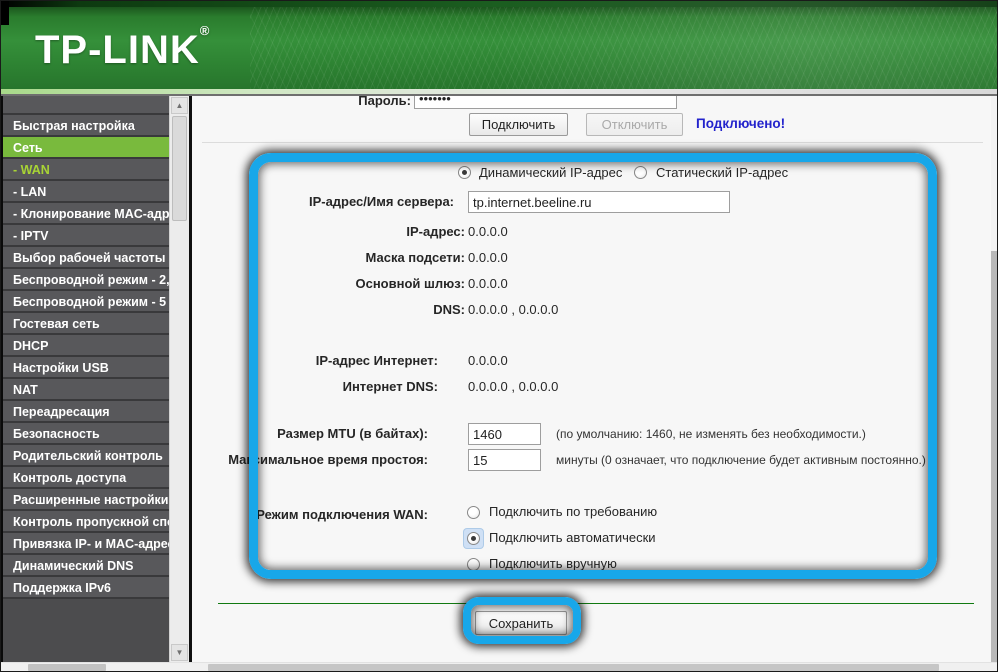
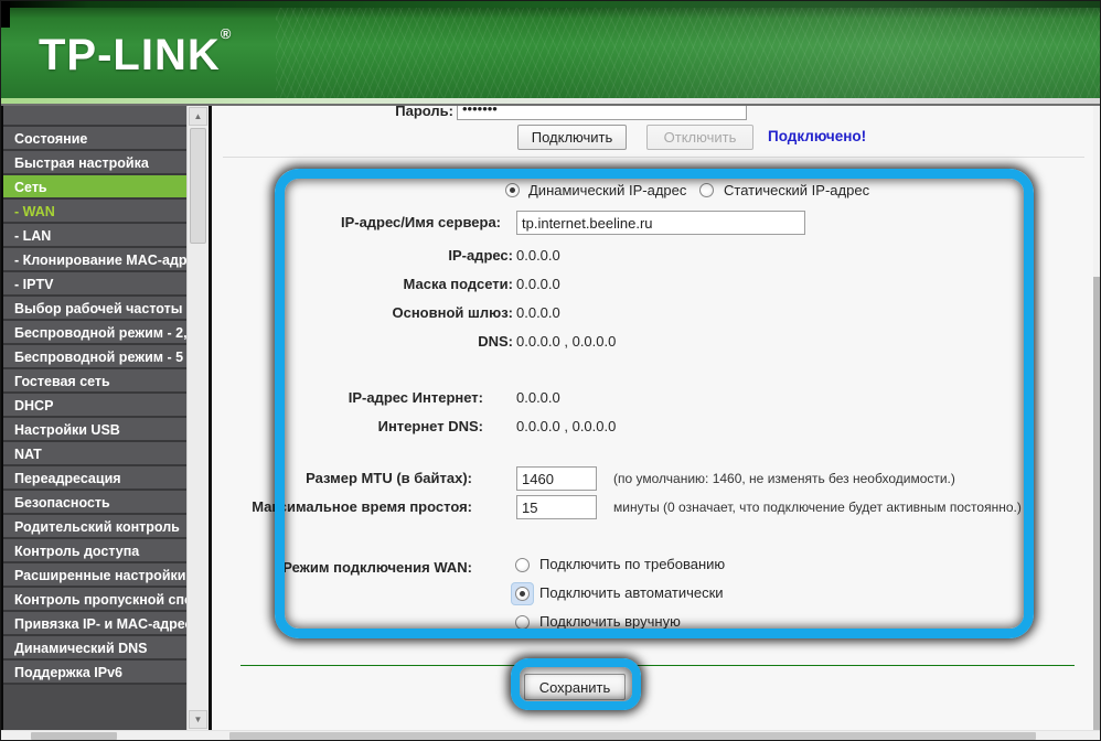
  TP-LINK®
+ Состояние
  Быстрая настройка
  Сеть
  - WAN
  - LAN
  - Клонирование MAC-адр
  - IPTV
  Выбор рабочей частоты
  Беспроводной режим - 2,
  Беспроводной режим - 5
  Гостевая сеть
  DHCP
  Настройки USB
  NAT
  Переадресация
  Безопасность
  Родительский контроль
  Контроль доступа
  Расширенные настройки
  Контроль пропускной сп
  Привязка IP- и MAC-адре
  Динамический DNS
  Поддержка IPv6
  ▲
  ▼
  Пароль:
  •••••••
  Подключить
  Отключить
  Подключено!
  Динамический IP-адрес
  Статический IP-адрес
  IP-адрес/Имя сервера:
  tp.internet.beeline.ru
  IP-адрес:
  0.0.0.0
  Маска подсети:
  0.0.0.0
  Основной шлюз:
  0.0.0.0
  DNS:
  0.0.0.0 , 0.0.0.0
  IP-адрес Интернет:
  0.0.0.0
  Интернет DNS:
  0.0.0.0 , 0.0.0.0
  Размер MTU (в байтах):
  1460
  (по умолчанию: 1460, не изменять без необходимости.)
  Максимальное время простоя:
  15
  минуты (0 означает, что подключение будет активным постоянно.)
  Режим подключения WAN:
  Подключить по требованию
  Подключить автоматически
  Подключить вручную
  Сохранить
